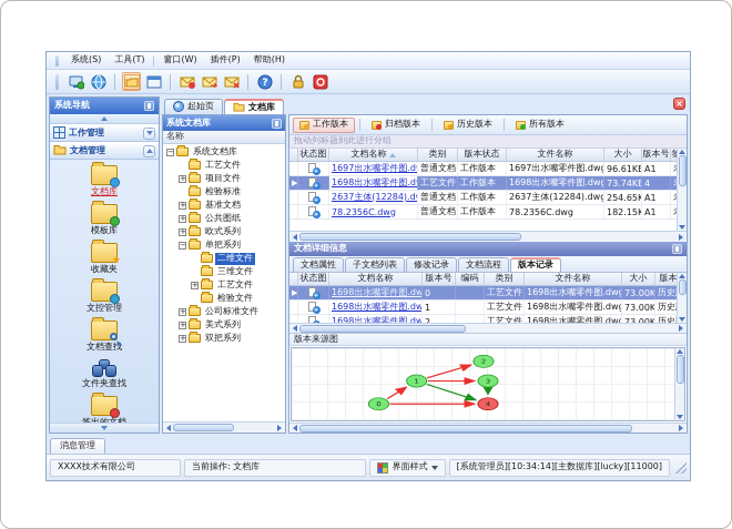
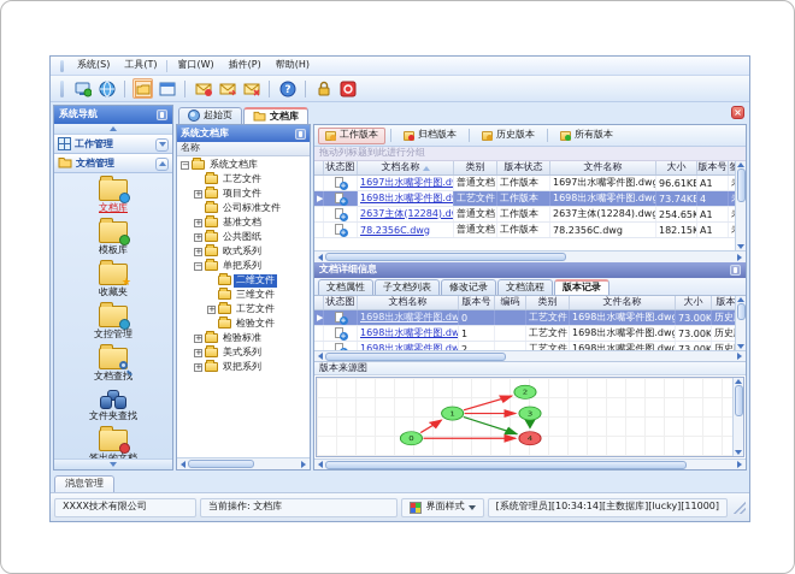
  系统(S)
  工具(T)
  窗口(W)
  插件(P)
  帮助(H)
  ?
  系统导航
  工作管理
  文档管理
  文档库
  模板库
  ★
  收藏夹
  文控管理
  文档查找
  文件夹查找
  起始页
  文档库
  ×
  系统文档库
  名称
  −
  系统文档库
  工艺文件
  +
  项目文件
- 检验标准
+ 公司标准文件
  +
  基准文档
  +
  公共图纸
  +
  欧式系列
  −
  单把系列
  二维文件
  三维文件
  +
  工艺文件
  检验文件
  +
- 公司标准文件
+ 检验标准
  +
  美式系列
  +
  双把系列
  工作版本
  归档版本
  历史版本
  所有版本
  拖动列标题到此进行分组
  状态图
  文档名称
  类别
  版本状态
  文件名称
  大小
  版本号
  1697出水嘴零件图.d
  普通文档
  工作版本
  1697出水嘴零件图.dwg
  96.61KB
  A1
  ▶
  1698出水嘴零件图.d
  工艺文件
  工作版本
  1698出水嘴零件图.dwg
  73.74KB
  4
  2637主体(12284).d
  普通文档
  工作版本
  2637主体(12284).dwg
  254.65K
  A1
  78.2356C.dwg
  普通文档
  工作版本
  78.2356C.dwg
  182.15K
  A1
  文档详细信息
  文档属性
  子文档列表
  修改记录
  文档流程
  版本记录
  状态图
  文档名称
  版本号
  编码
  类别
  文件名称
  大小
  ▶
  1698出水嘴零件图.dw
  0
  工艺文件
  1698出水嘴零件图.dwg
  73.00K
  1698出水嘴零件图.dw
  1
  工艺文件
  1698出水嘴零件图.dwg
  73.00K
  1698出水嘴零件图.dw
  2
  工艺文件
  1698出水嘴零件图.dwg
  73.00K
  版本来源图
  消息管理
  XXXX技术有限公司
  当前操作: 文档库
  界面样式
  [系统管理员][10:34:14][主数据库][lucky][11000]
